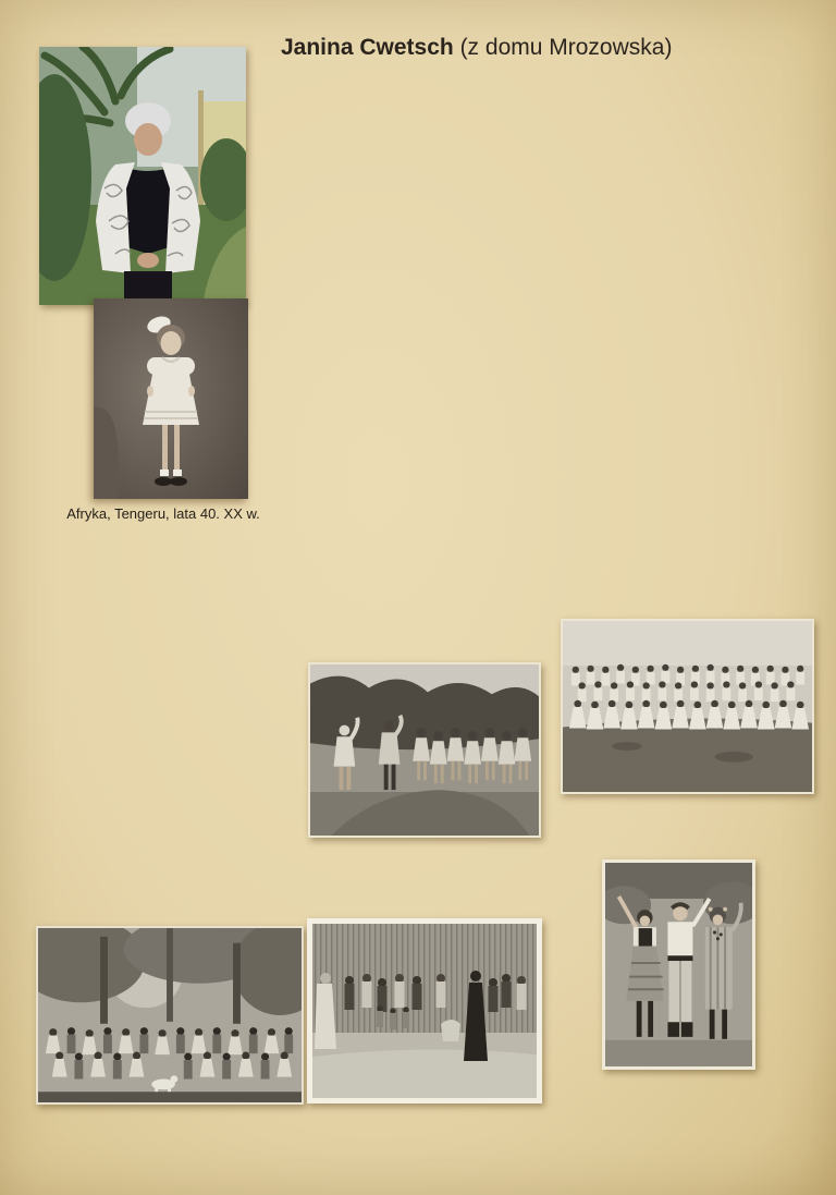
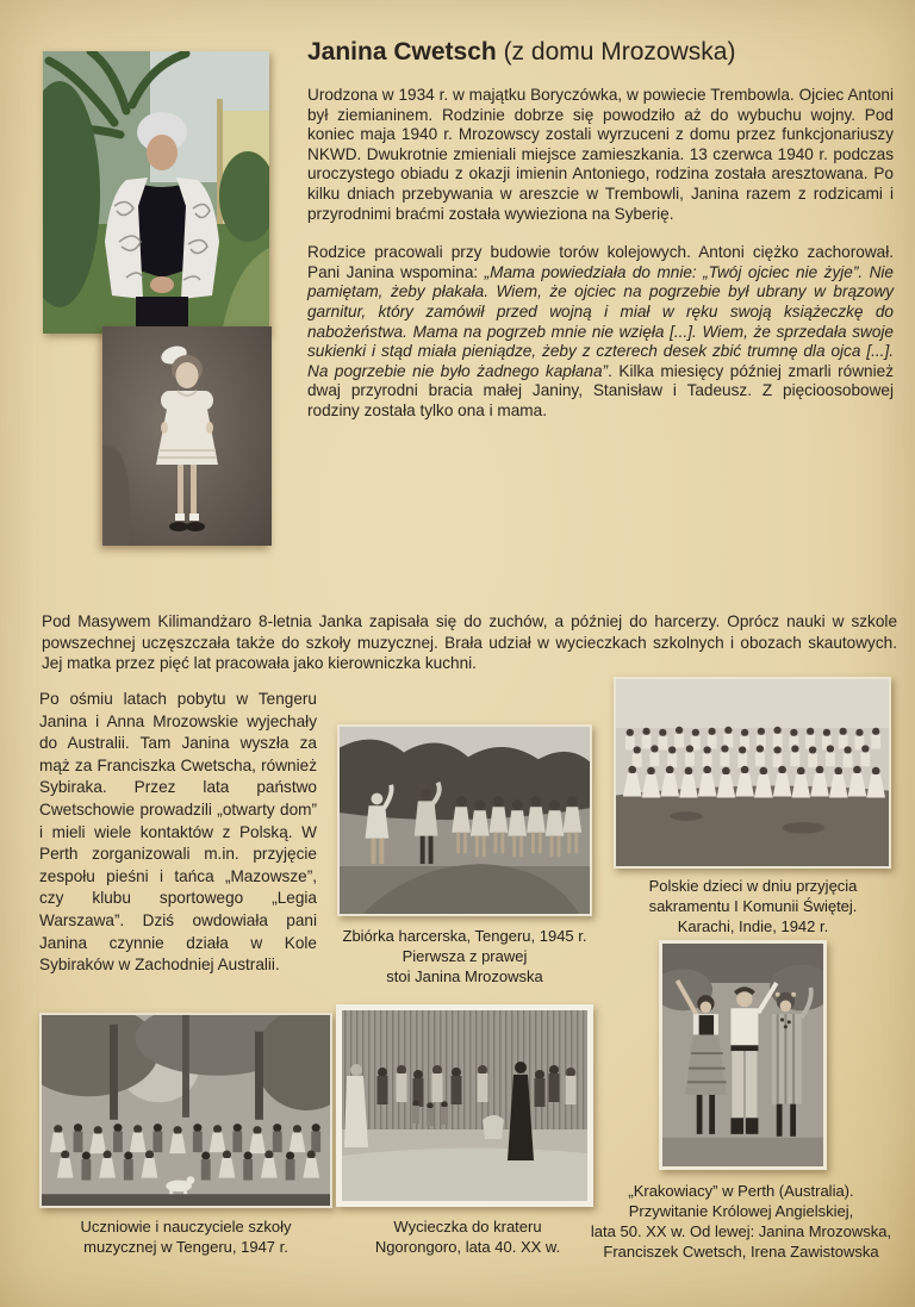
- Afryka, Tengeru, lata 40. XX w.
  Janina Cwetsch (z domu Mrozowska)
+ Urodzona w 1934 r. w majątku Boryczówka, w powiecie Trembowla. Ojciec Antoni był ziemianinem. Rodzinie dobrze się powodziło aż do wybuchu wojny. Pod koniec maja 1940 r. Mrozowscy zostali wyrzuceni z domu przez funkcjonariuszy NKWD. Dwukrotnie zmieniali miejsce zamieszkania. 13 czerwca 1940 r. podczas uroczystego obiadu z okazji imienin Antoniego, rodzina została aresztowana. Po kilku dniach przebywania w areszcie w Trembowli, Janina razem z rodzicami i przyrodnimi braćmi została wywieziona na Syberię.
+ Rodzice pracowali przy budowie torów kolejowych. Antoni ciężko zachorował. Pani Janina wspomina: „Mama powiedziała do mnie: „Twój ojciec nie żyje”. Nie pamiętam, żeby płakała. Wiem, że ojciec na pogrzebie był ubrany w brązowy garnitur, który zamówił przed wojną i miał w ręku swoją książeczkę do nabożeństwa. Mama na pogrzeb mnie nie wzięła [...]. Wiem, że sprzedała swoje sukienki i stąd miała pieniądze, żeby z czterech desek zbić trumnę dla ojca [...]. Na pogrzebie nie było żadnego kapłana”. Kilka miesięcy później zmarli również dwaj przyrodni bracia małej Janiny, Stanisław i Tadeusz. Z pięcioosobowej rodziny została tylko ona i mama.
+ Pod Masywem Kilimandżaro 8-letnia Janka zapisała się do zuchów, a później do harcerzy. Oprócz nauki w szkole powszechnej uczęszczała także do szkoły muzycznej. Brała udział w wycieczkach szkolnych i obozach skautowych. Jej matka przez pięć lat pracowała jako kierowniczka kuchni.
+ Po ośmiu latach pobytu w Tengeru Janina i Anna Mrozowskie wyjechały do Australii. Tam Janina wyszła za mąż za Franciszka Cwetscha, również Sybiraka. Przez lata państwo Cwetschowie prowadzili „otwarty dom” i mieli wiele kontaktów z Polską. W Perth zorganizowali m.in. przyjęcie zespołu pieśni i tańca „Mazowsze”, czy klubu sportowego „Legia Warszawa”. Dziś owdowiała pani Janina czynnie działa w Kole Sybiraków w Zachodniej Australii.
+ Zbiórka harcerska, Tengeru, 1945 r.
+ Pierwsza z prawej
+ stoi Janina Mrozowska
+ Polskie dzieci w dniu przyjęcia
+ sakramentu I Komunii Świętej.
+ Karachi, Indie, 1942 r.
+ Uczniowie i nauczyciele szkoły
+ muzycznej w Tengeru, 1947 r.
+ Wycieczka do krateru
+ Ngorongoro, lata 40. XX w.
+ „Krakowiacy” w Perth (Australia).
+ Przywitanie Królowej Angielskiej,
+ lata 50. XX w. Od lewej: Janina Mrozowska,
+ Franciszek Cwetsch, Irena Zawistowska
